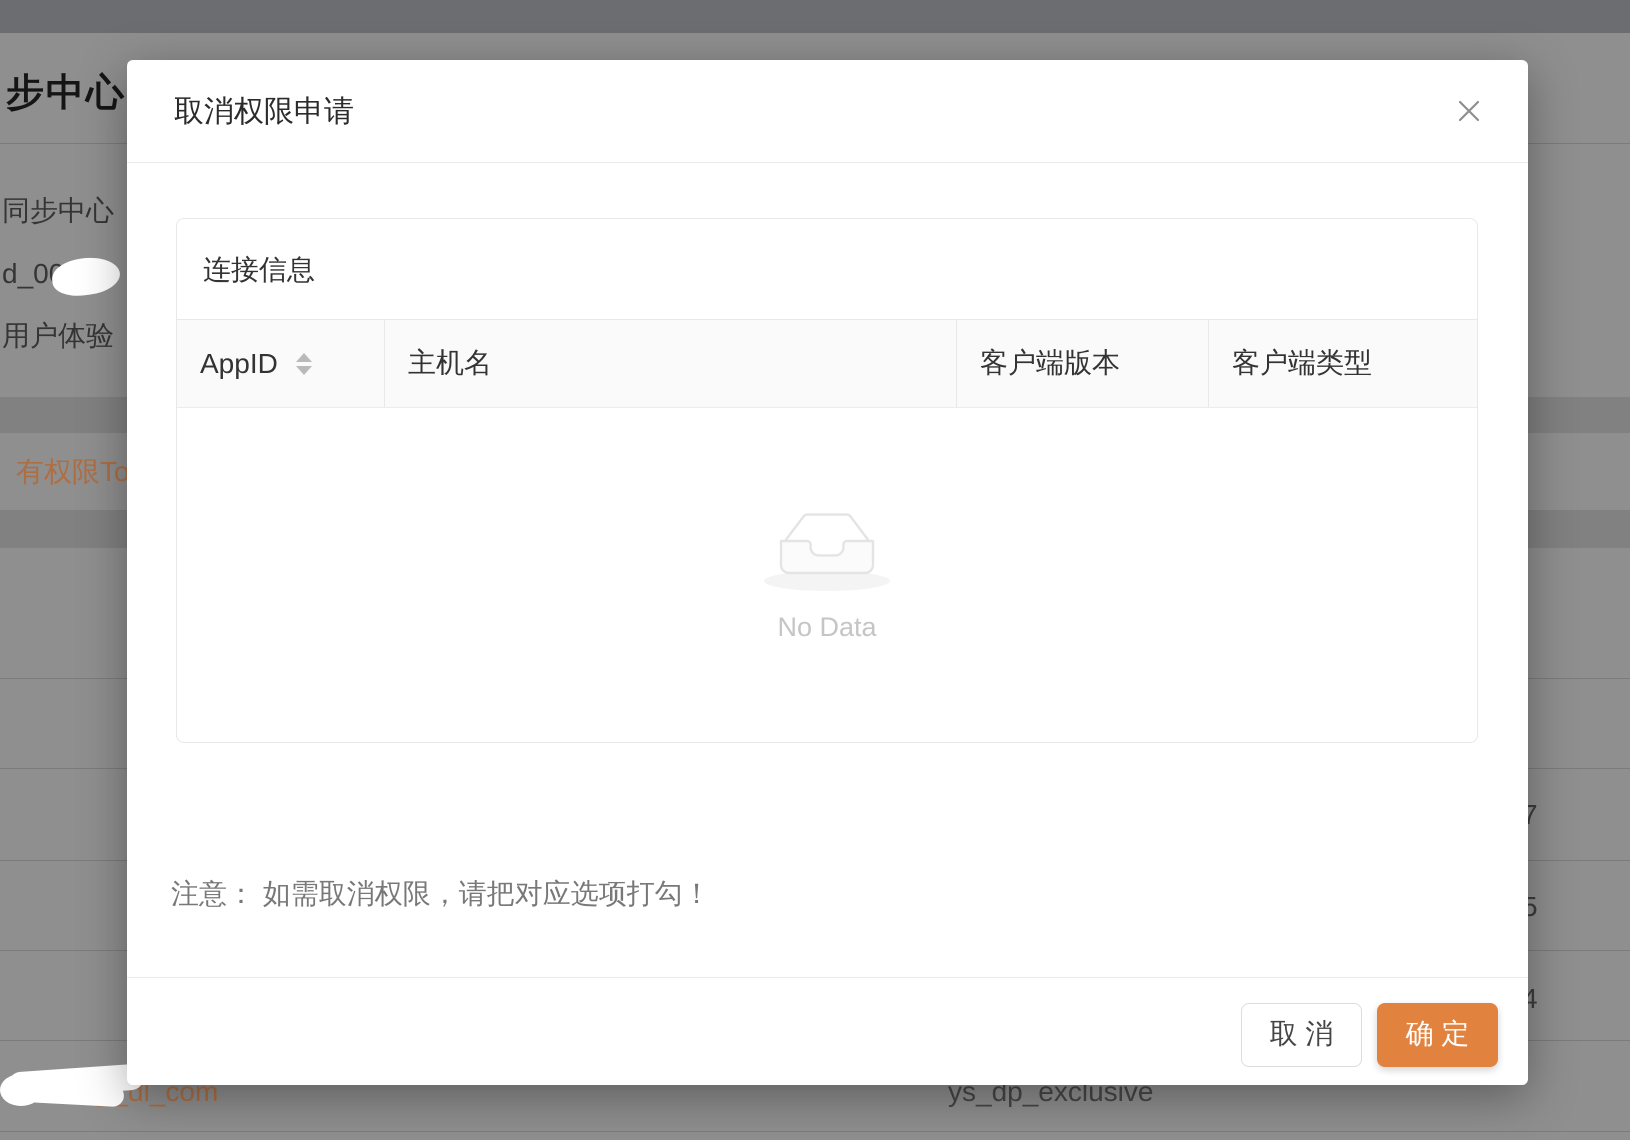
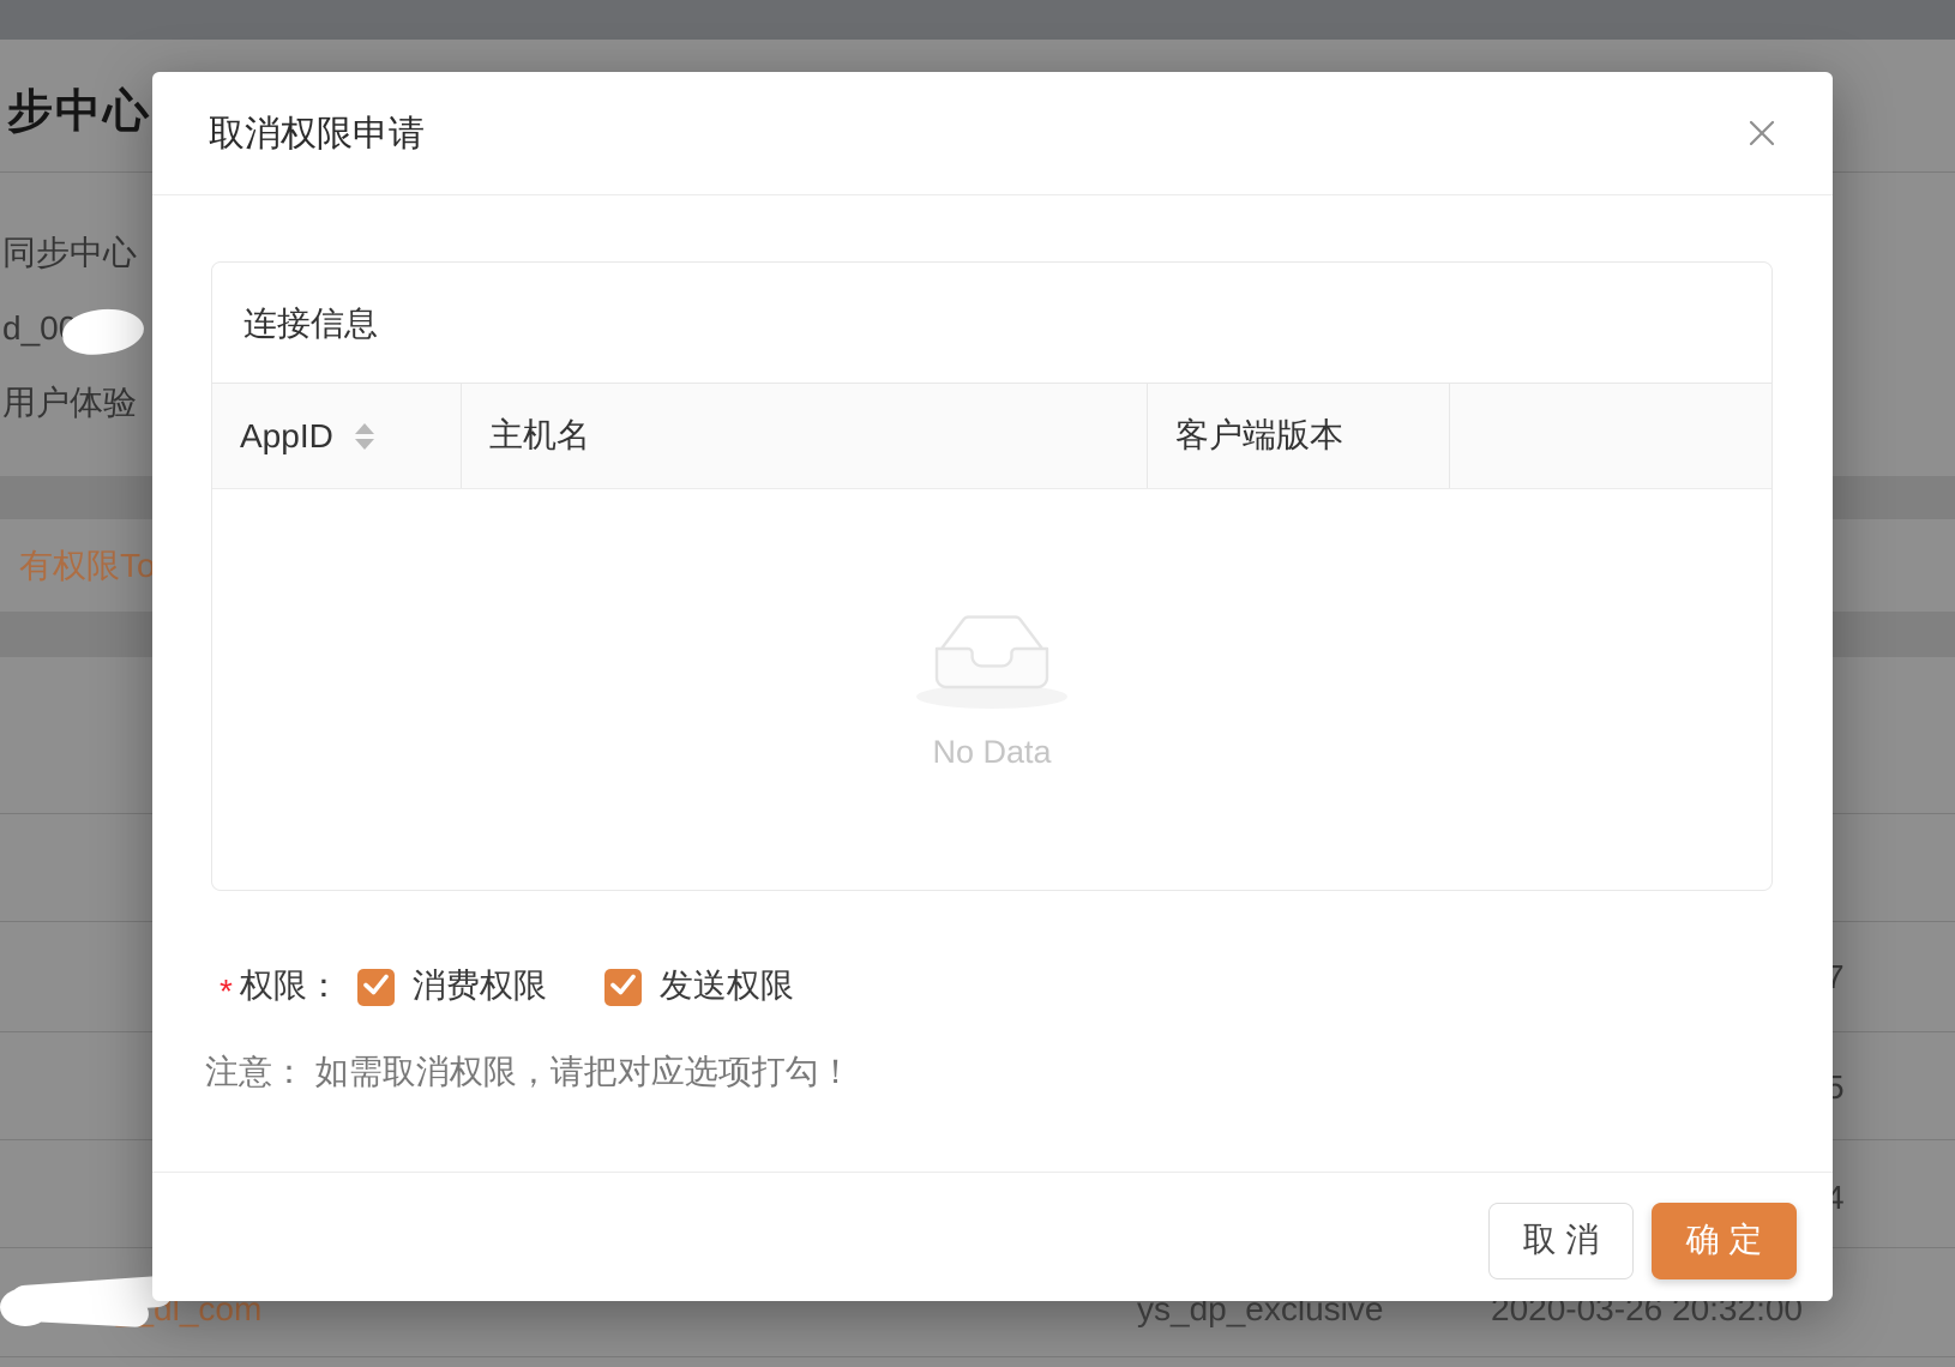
  步中心
  同步中心
  用户体验
  有权限To
  7
  5
  4
  ys_dp_exclusive
+ 2020-03-26 20:32:00
  取消权限申请
  连接信息
  AppID
  主机名
  客户端版本
- 客户端类型
  No Data
+ *
+ 权限：
+ 消费权限
+ 发送权限
  注意： 如需取消权限，请把对应选项打勾！
  取 消
  确 定
